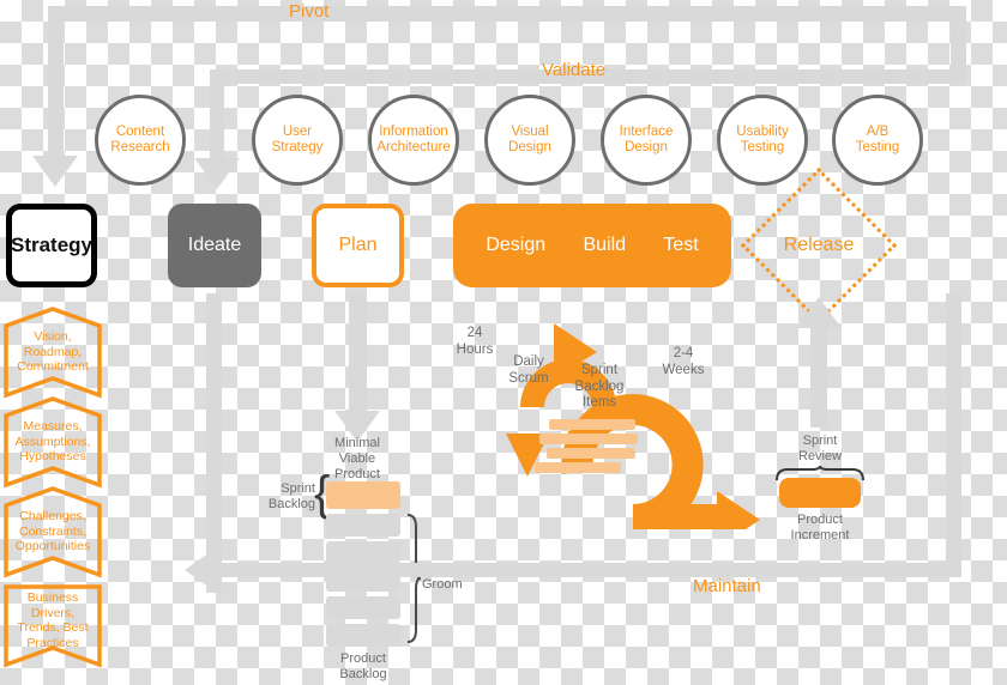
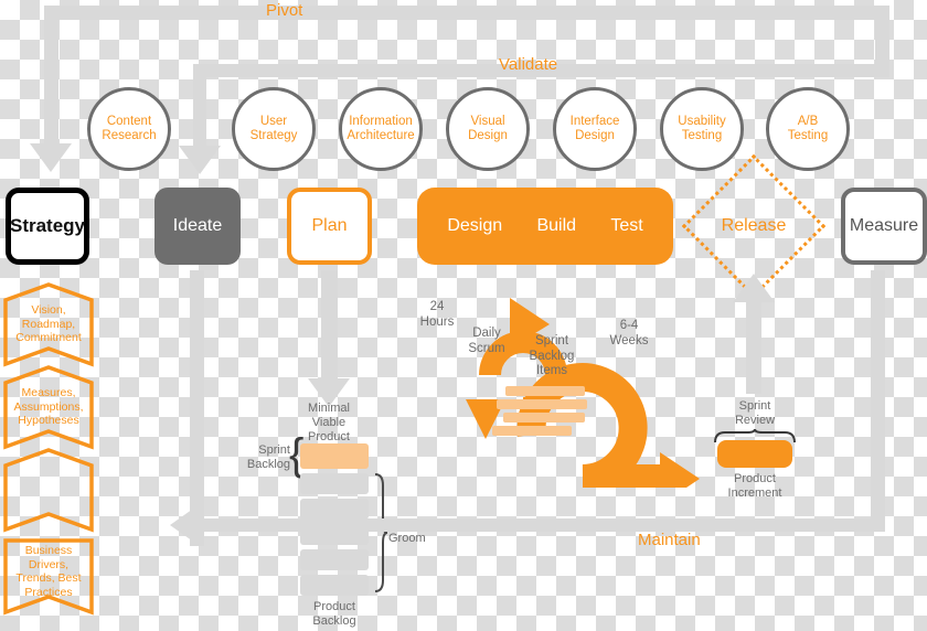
  Pivot
  Validate
  Content
  Research
  User
  Strategy
  Information
  Architecture
  Visual
  Design
  Interface
  Design
  Usability
  Testing
  A/B
  Testing
  Strategy
  Ideate
  Plan
  Design
  Build
  Test
  Release
+ Measure
  Vision,
  Roadmap,
  Commitment
  Measures,
  Assumptions,
  Hypotheses
- Challenges,
- Constraints,
- Opportunities
  Business
  Drivers,
  Trends, Best
  Practices
  Minimal
  Viable
  Product
  Sprint
  Backlog
  {
  Product
  Backlog
  Groom
  24
  Hours
- 2-4
+ 6-4
  Weeks
  Daily
  Scrum
  Sprint
  Backlog
  Items
  Sprint
  Review
  Product
  Increment
  Maintain
